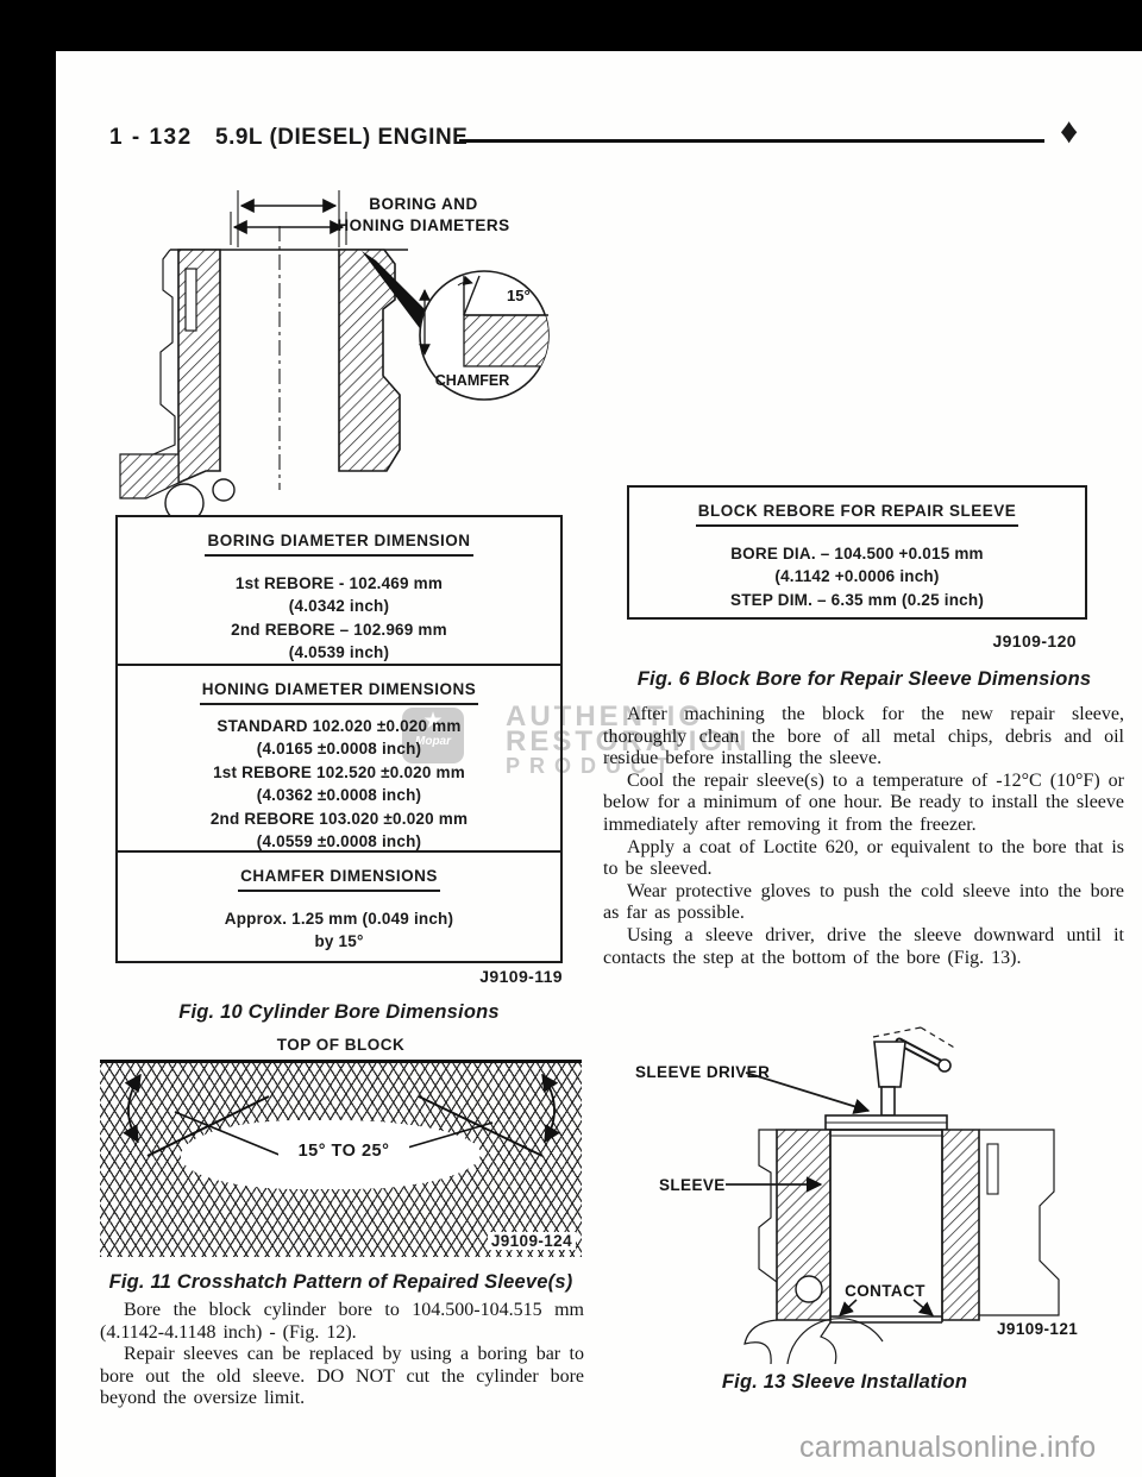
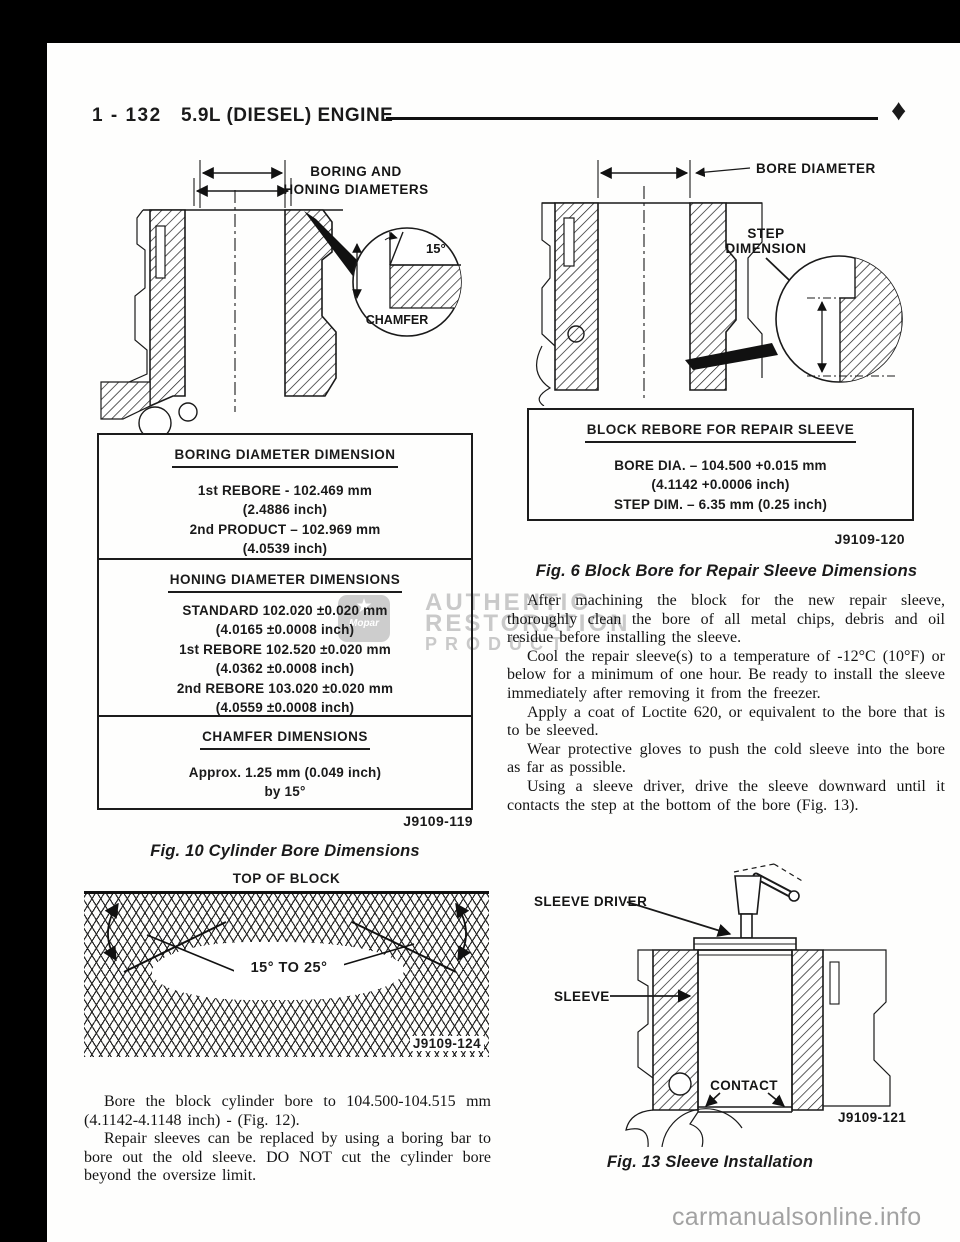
  ★
  Mopar
  AUTHENTIC
  RESTORATION
  PRODUCT
  1 - 132
  5.9L (DIESEL) ENGINE
  ♦
  BORING AND
  HONING DIAMETERS
  15°
  CHAMFER
  BORING DIAMETER DIMENSION
  1st REBORE - 102.469 mm
- (4.0342 inch)
+ (2.4886 inch)
- 2nd REBORE – 102.969 mm
+ 2nd PRODUCT – 102.969 mm
  (4.0539 inch)
  HONING DIAMETER DIMENSIONS
  STANDARD 102.020 ±0.020 mm
  (4.0165 ±0.0008 inch)
  1st REBORE 102.520 ±0.020 mm
  (4.0362 ±0.0008 inch)
  2nd REBORE 103.020 ±0.020 mm
  (4.0559 ±0.0008 inch)
  CHAMFER DIMENSIONS
  Approx. 1.25 mm (0.049 inch)
  by 15°
  J9109-119
  Fig. 10 Cylinder Bore Dimensions
  TOP OF BLOCK
  15° TO 25°
  J9109-124
- Fig. 11 Crosshatch Pattern of Repaired Sleeve(s)
  Bore the block cylinder bore to 104.500-104.515 mm (4.1142-4.1148 inch) - (Fig. 12).
  Repair sleeves can be replaced by using a boring bar to bore out the old sleeve. DO NOT cut the cylinder bore beyond the oversize limit.
+ BORE DIAMETER
+ STEP
+ DIMENSION
  BLOCK REBORE FOR REPAIR SLEEVE
  BORE DIA. – 104.500 +0.015 mm
  (4.1142 +0.0006 inch)
  STEP DIM. – 6.35 mm (0.25 inch)
  J9109-120
  Fig. 6 Block Bore for Repair Sleeve Dimensions
  After machining the block for the new repair sleeve, thoroughly clean the bore of all metal chips, debris and oil residue before installing the sleeve.
  Cool the repair sleeve(s) to a temperature of -12°C (10°F) or below for a minimum of one hour. Be ready to install the sleeve immediately after removing it from the freezer.
  Apply a coat of Loctite 620, or equivalent to the bore that is to be sleeved.
  Wear protective gloves to push the cold sleeve into the bore as far as possible.
  Using a sleeve driver, drive the sleeve downward until it contacts the step at the bottom of the bore (Fig. 13).
  SLEEVE DRIVER
  SLEEVE
  CONTACT
  J9109-121
  Fig. 13 Sleeve Installation
  carmanualsonline.info
